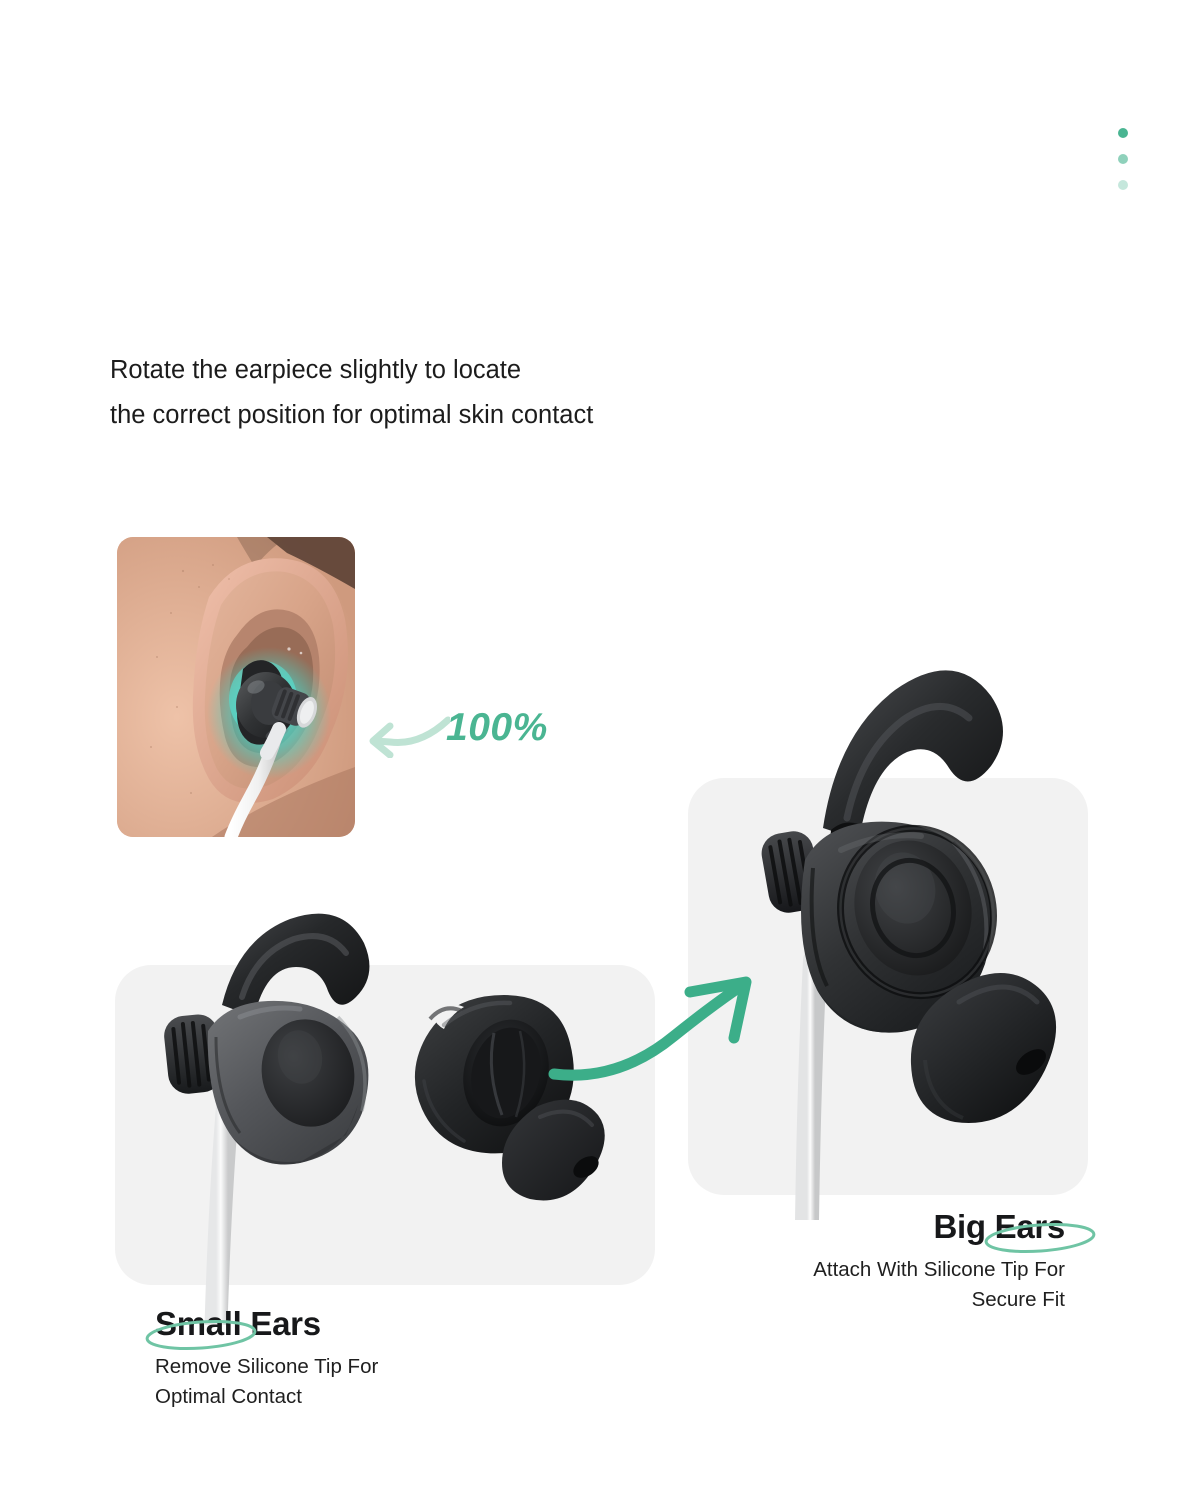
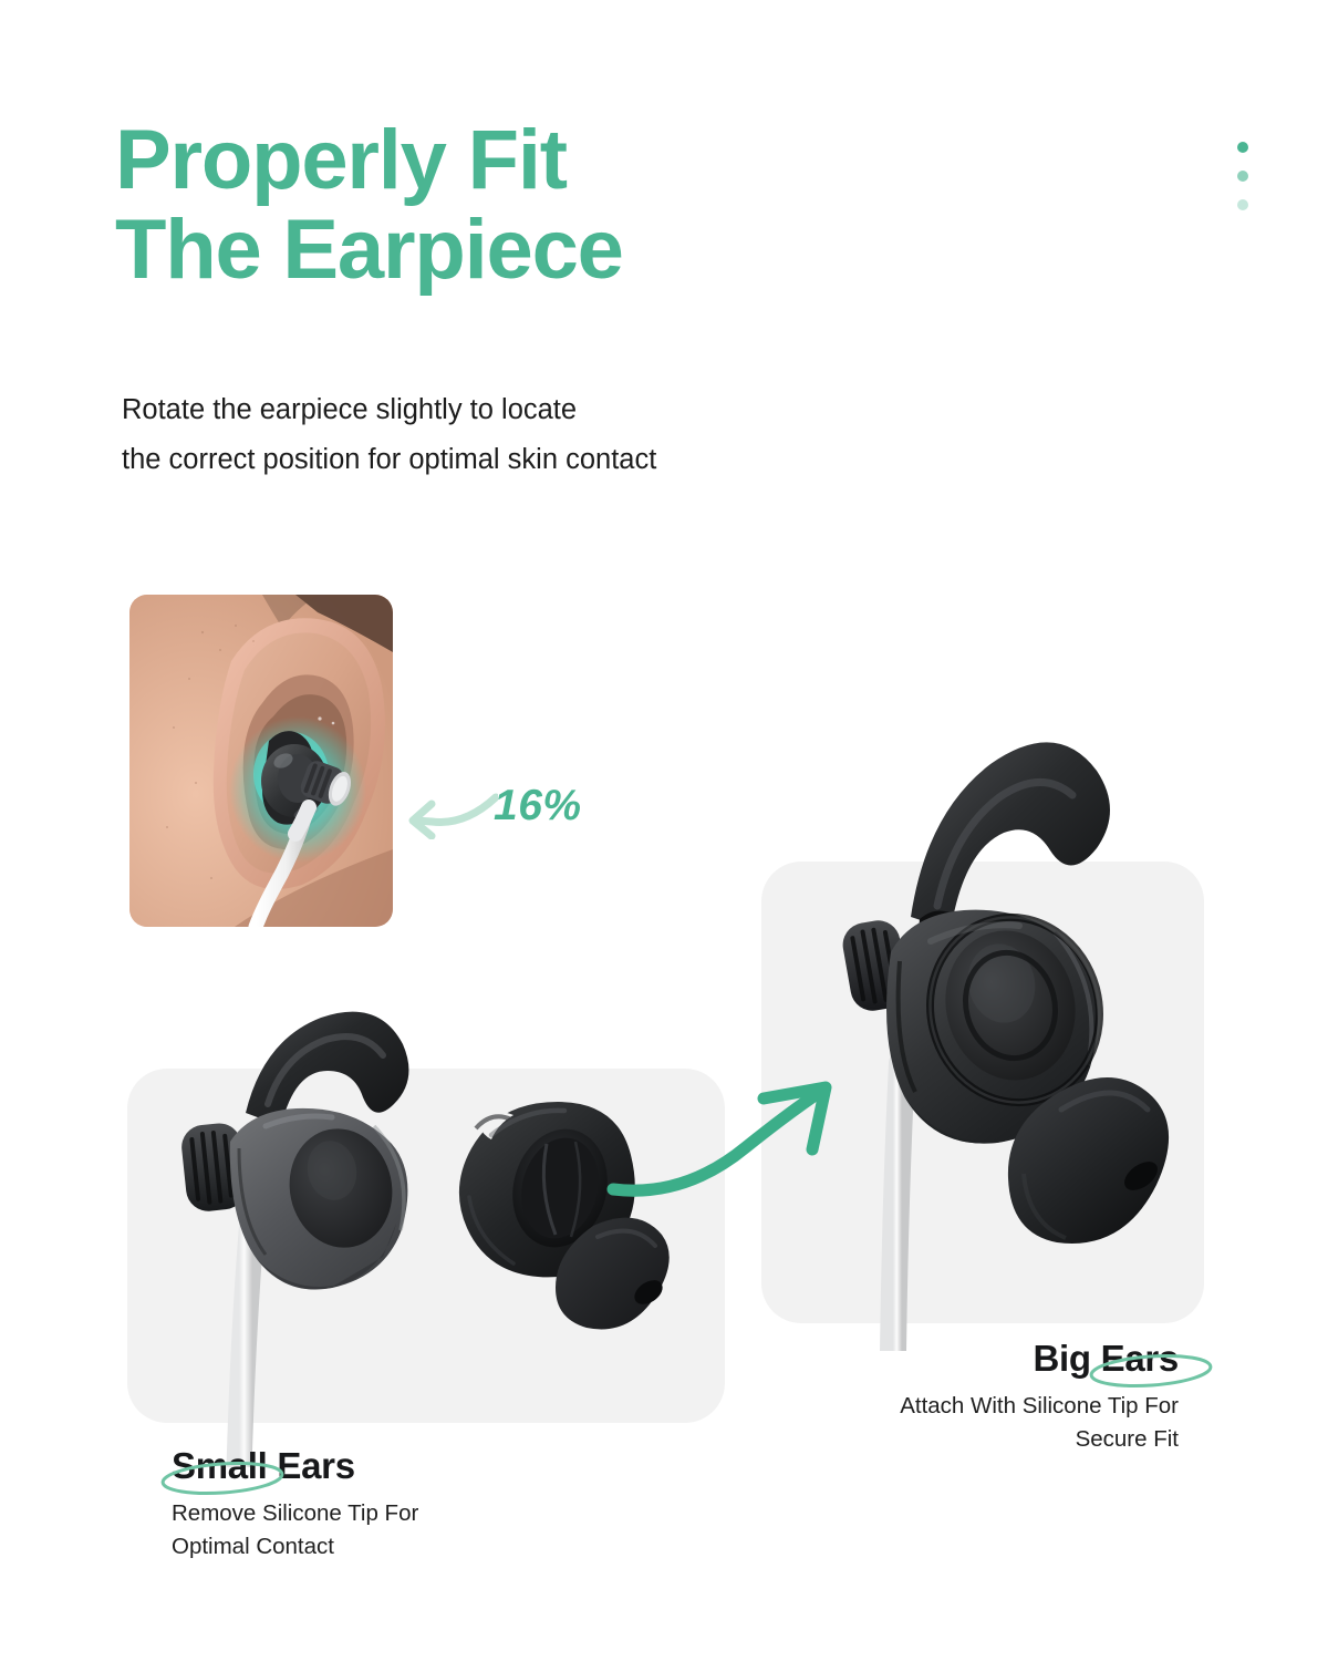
+ Properly Fit
+ The Earpiece
  Rotate the earpiece slightly to locate
  the correct position for optimal skin contact
- 100%
+ 16%
  Sal Ears
  Remove Silicone Tip For
  Optimal Contact
  Big Ers
  Attach With Silicone Tip For
  Secure Fit
